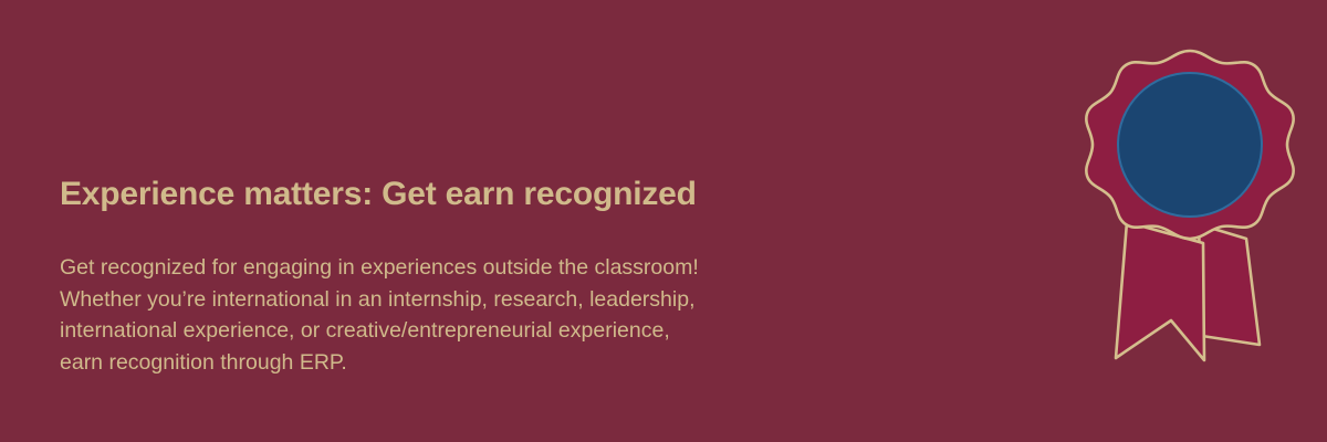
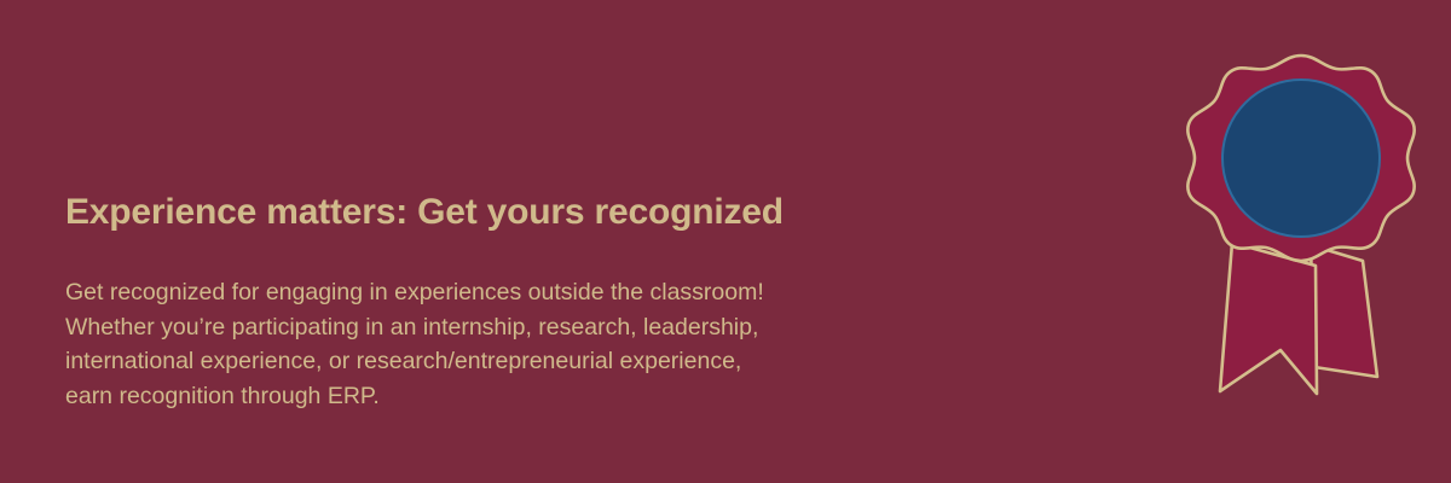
- Experience matters: Get earn recognized
+ Experience matters: Get yours recognized
  Get recognized for engaging in experiences outside the classroom!
- Whether you’re international in an internship, research, leadership,
+ Whether you’re participating in an internship, research, leadership,
- international experience, or creative/entrepreneurial experience,
+ international experience, or research/entrepreneurial experience,
  earn recognition through ERP.
